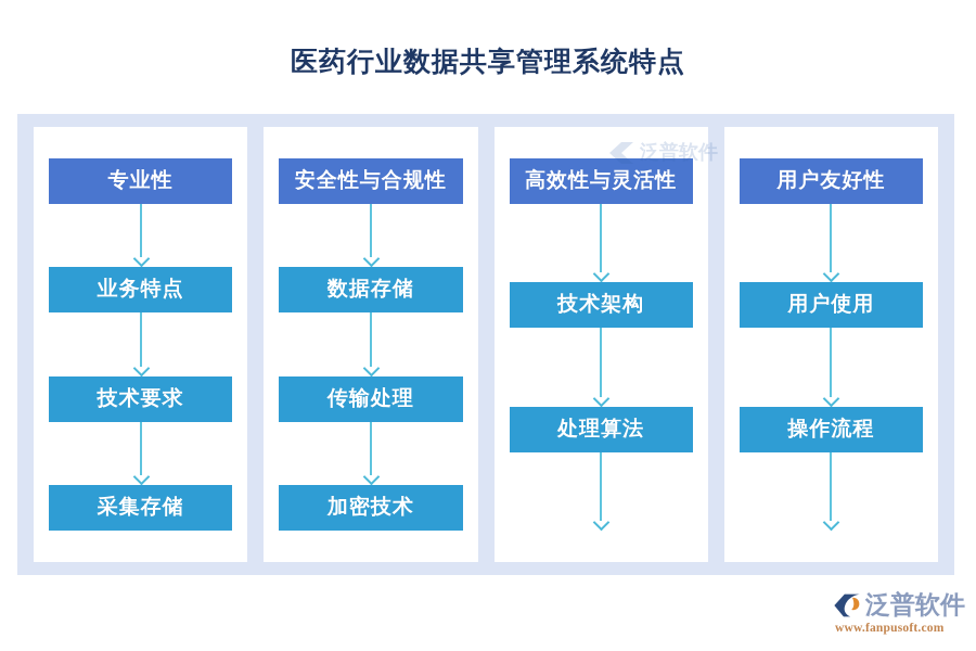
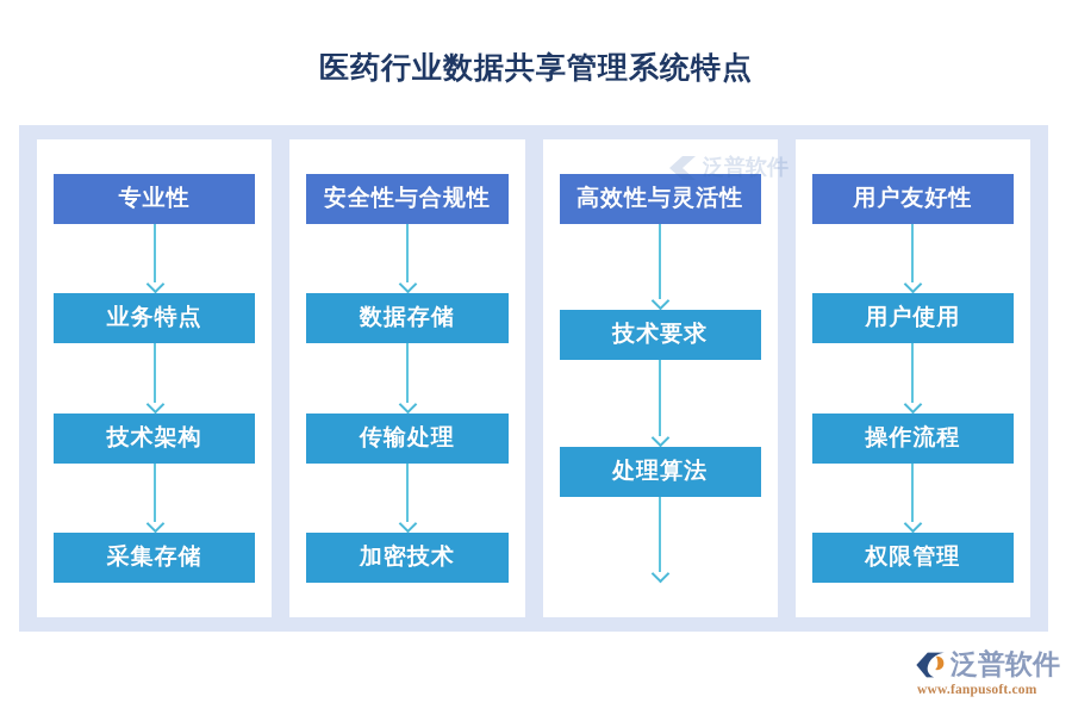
  医药行业数据共享管理系统特点
  专业性
  业务特点
- 技术要求
+ 技术架构
  采集存储
  安全性与合规性
  数据存储
  传输处理
  加密技术
  高效性与灵活性
- 技术架构
+ 技术要求
  处理算法
  用户友好性
  用户使用
  操作流程
+ 权限管理
  泛普软件
  泛普软件
  www.fanpusoft.com
